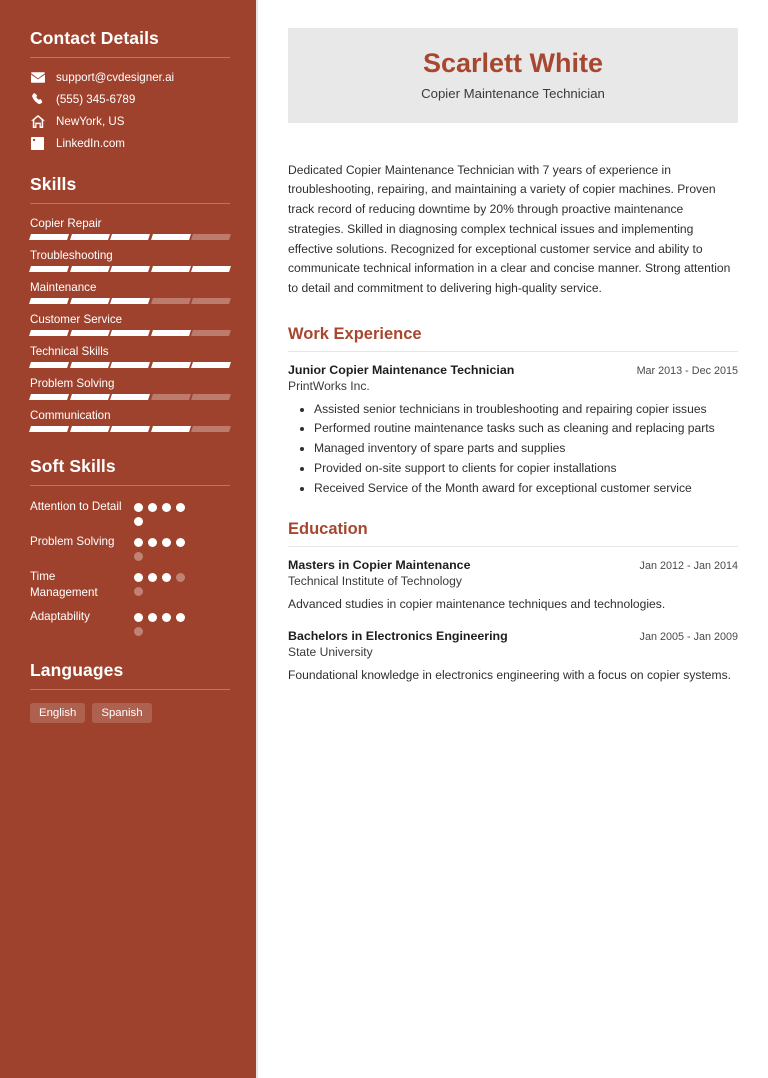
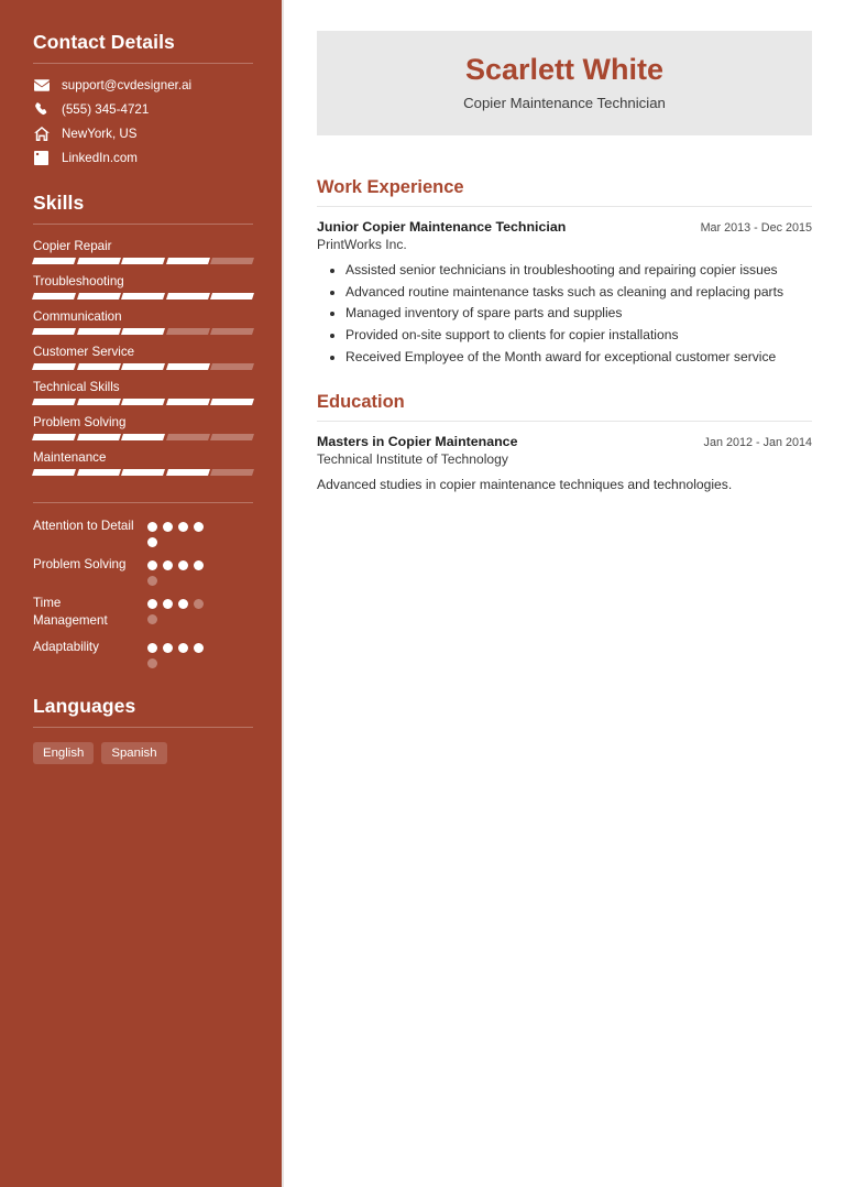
  Contact Details
  support@cvdesigner.ai
- (555) 345-6789
+ (555) 345-4721
  NewYork, US
  LinkedIn.com
  Skills
  Copier Repair
  Troubleshooting
- Maintenance
+ Communication
  Customer Service
  Technical Skills
  Problem Solving
- Communication
+ Maintenance
- Soft Skills
  Attention to Detail
  Problem Solving
  Time Management
  Adaptability
  Languages
  English
  Spanish
  Scarlett White
  Copier Maintenance Technician
- Dedicated Copier Maintenance Technician with 7 years of experience in troubleshooting, repairing, and maintaining a variety of copier machines. Proven track record of reducing downtime by 20% through proactive maintenance strategies. Skilled in diagnosing complex technical issues and implementing effective solutions. Recognized for exceptional customer service and ability to communicate technical information in a clear and concise manner. Strong attention to detail and commitment to delivering high-quality service.
  Work Experience
  Junior Copier Maintenance Technician
  Mar 2013 - Dec 2015
  PrintWorks Inc.
  Assisted senior technicians in troubleshooting and repairing copier issues
- Performed routine maintenance tasks such as cleaning and replacing parts
+ Advanced routine maintenance tasks such as cleaning and replacing parts
  Managed inventory of spare parts and supplies
  Provided on-site support to clients for copier installations
- Received Service of the Month award for exceptional customer service
+ Received Employee of the Month award for exceptional customer service
  Education
  Masters in Copier Maintenance
  Jan 2012 - Jan 2014
  Technical Institute of Technology
  Advanced studies in copier maintenance techniques and technologies.
- Bachelors in Electronics Engineering
- Jan 2005 - Jan 2009
- State University
- Foundational knowledge in electronics engineering with a focus on copier systems.
